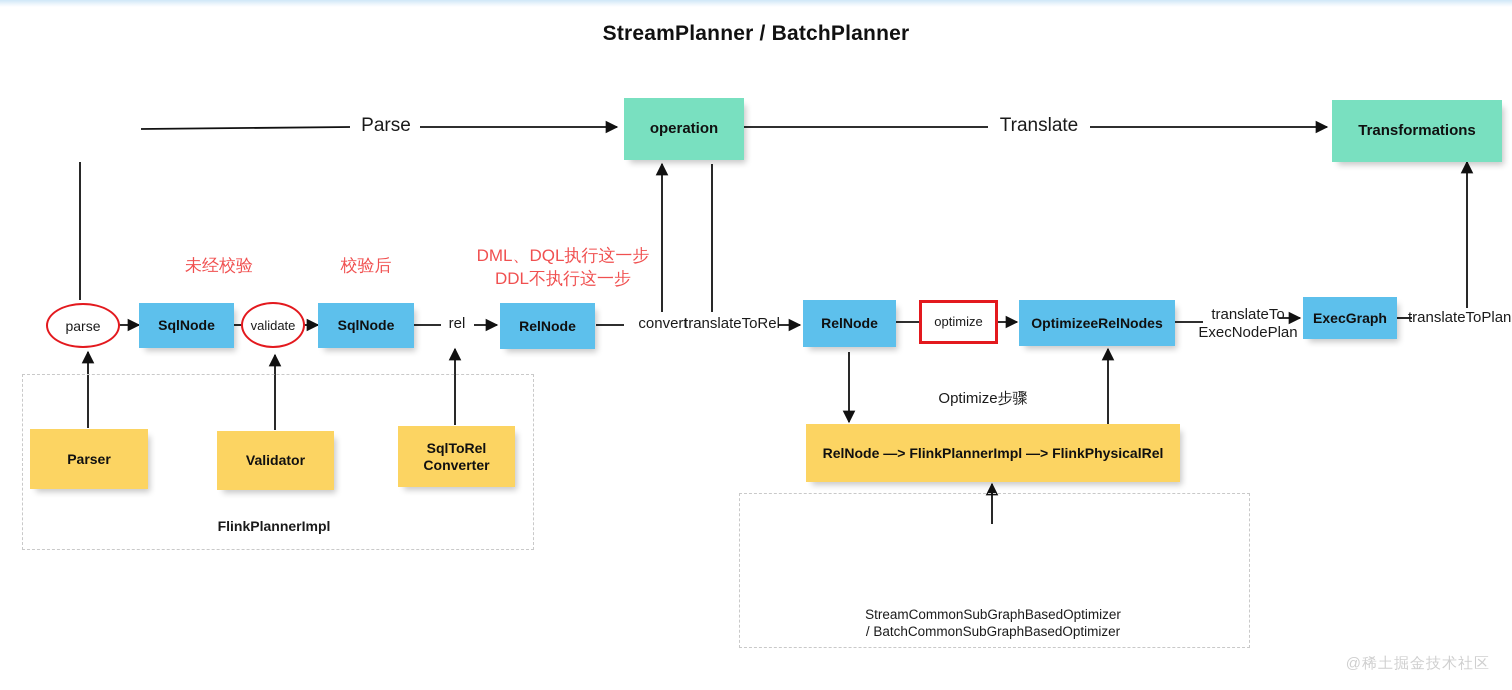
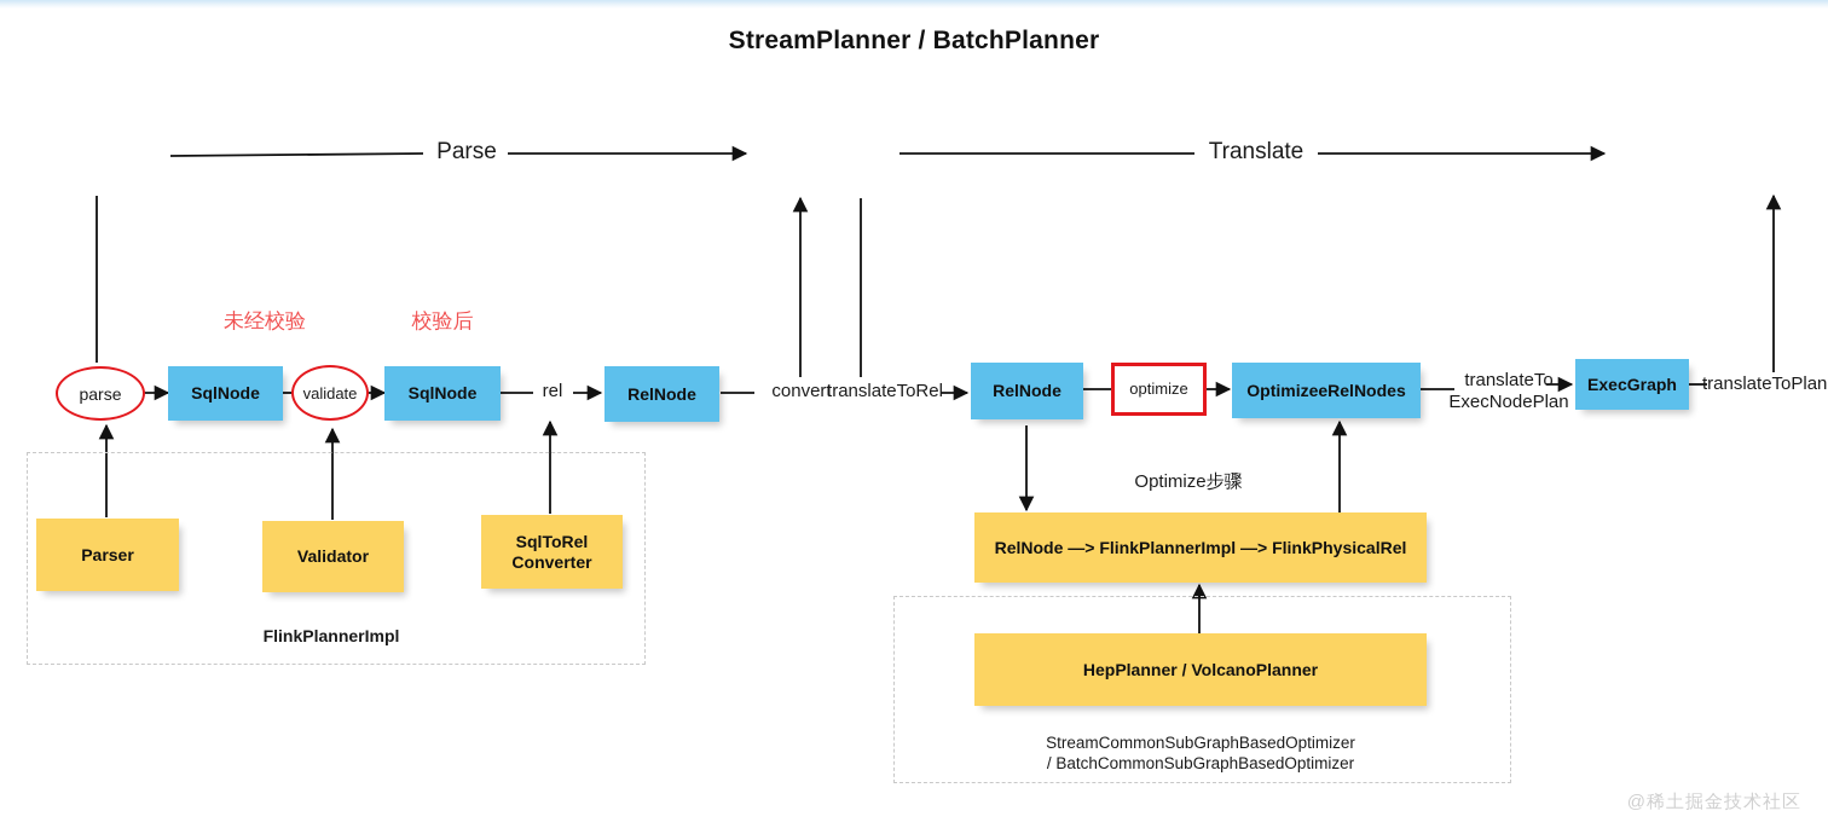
  StreamPlanner / BatchPlanner
- operation
- Transformations
  Parse
  Translate
  未经校验
  校验后
- DML、DQL执行这一步
- DDL不执行这一步
  parse
  SqlNode
  validate
  SqlNode
  rel
  RelNode
  convert
  translateToRel
  RelNode
  optimize
  OptimizeeRelNodes
  translateTo
  ExecNodePlan
  ExecGraph
  translateToPlan
  Parser
  Validator
  SqlToRel
  Converter
  FlinkPlannerImpl
  Optimize步骤
  RelNode —> FlinkPlannerImpl —> FlinkPhysicalRel
+ HepPlanner / VolcanoPlanner
  StreamCommonSubGraphBasedOptimizer
  / BatchCommonSubGraphBasedOptimizer
  @稀土掘金技术社区
